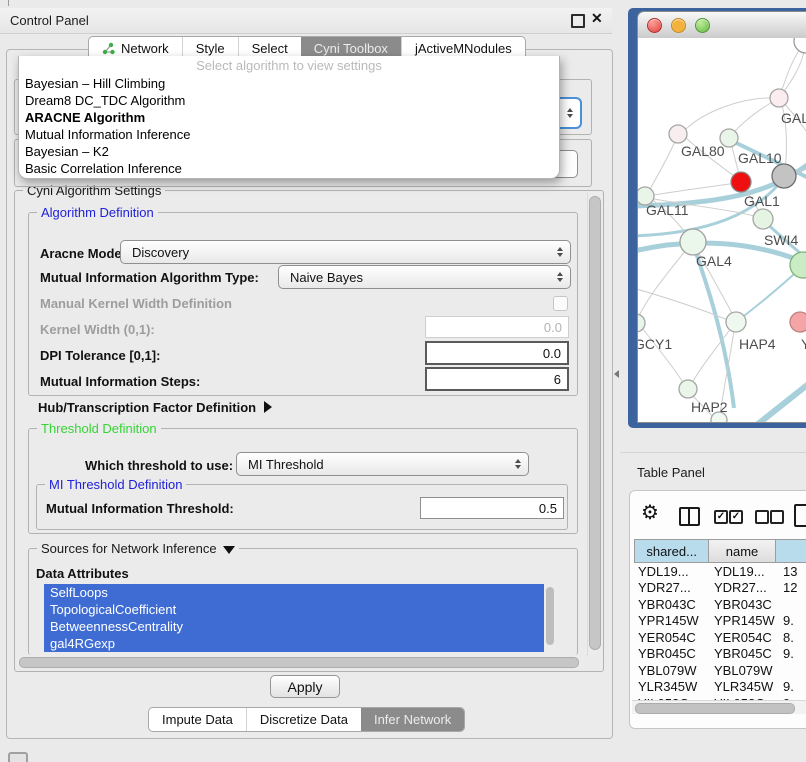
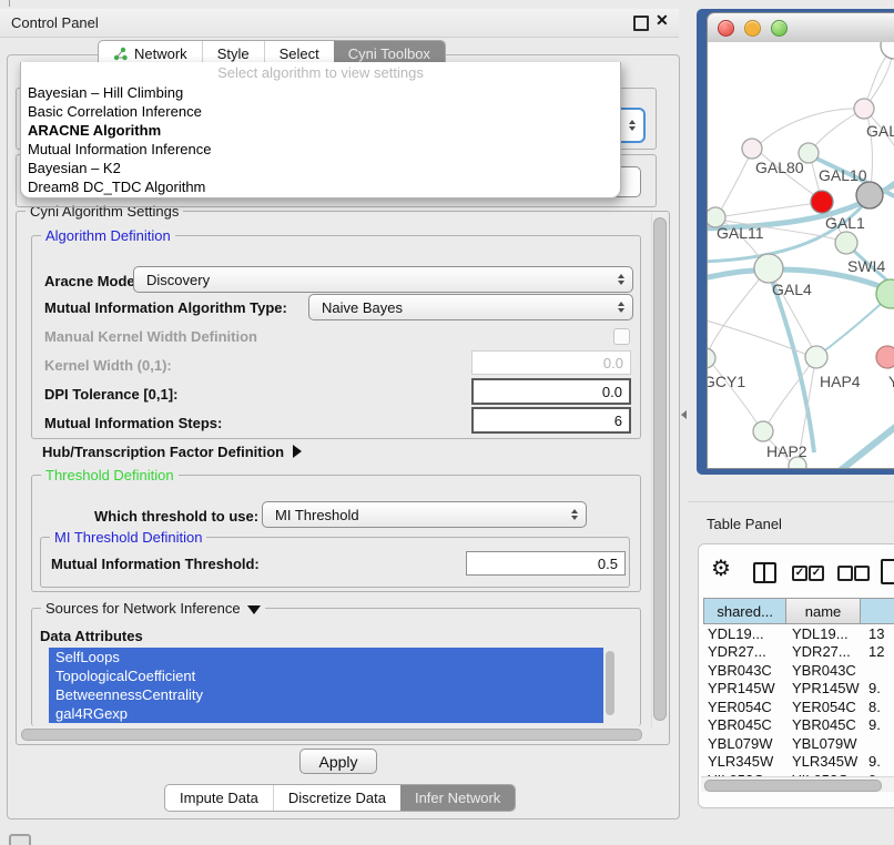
  Control Panel
  ✕
  Network
  Style
  Select
  Cyni Toolbox
- jActiveMNodules
  Select algorithm to view settings
  Bayesian – Hill Climbing
- Dream8 DC_TDC Algorithm
+ Basic Correlation Inference
  ARACNE Algorithm
  Mutual Information Inference
  Bayesian – K2
- Basic Correlation Inference
+ Dream8 DC_TDC Algorithm
  Cyni Algorithm Settings
  Algorithm Definition
  Aracne Mode
  Discovery
  Mutual Information Algorithm Type:
  Naive Bayes
  Manual Kernel Width Definition
  Kernel Width (0,1):
  0.0
  DPI Tolerance [0,1]:
  0.0
  Mutual Information Steps:
  6
  Hub/Transcription Factor Definition
  Threshold Definition
  Which threshold to use:
  MI Threshold
  MI Threshold Definition
  Mutual Information Threshold:
  0.5
  Sources for Network Inference
  Data Attributes
  SelfLoops
  TopologicalCoefficient
  BetweennessCentrality
  gal4RGexp
  Apply
  Impute Data
  Discretize Data
  Infer Network
  GAL
  GAL80
  GAL10
  GAL1
  GAL11
  SWI4
  GAL4
  GCY1
  HAP4
  HAP2
  Table Panel
  ⚙
  ✓
  ✓
  shared...
  name
  YDL19...
  YDL19...
  13
  YDR27...
  YDR27...
  12
  YBR043C
  YBR043C
  YPR145W
  YPR145W
  9.
  YER054C
  YER054C
  8.
  YBR045C
  YBR045C
  9.
  YBL079W
  YBL079W
  YLR345W
  YLR345W
  9.
